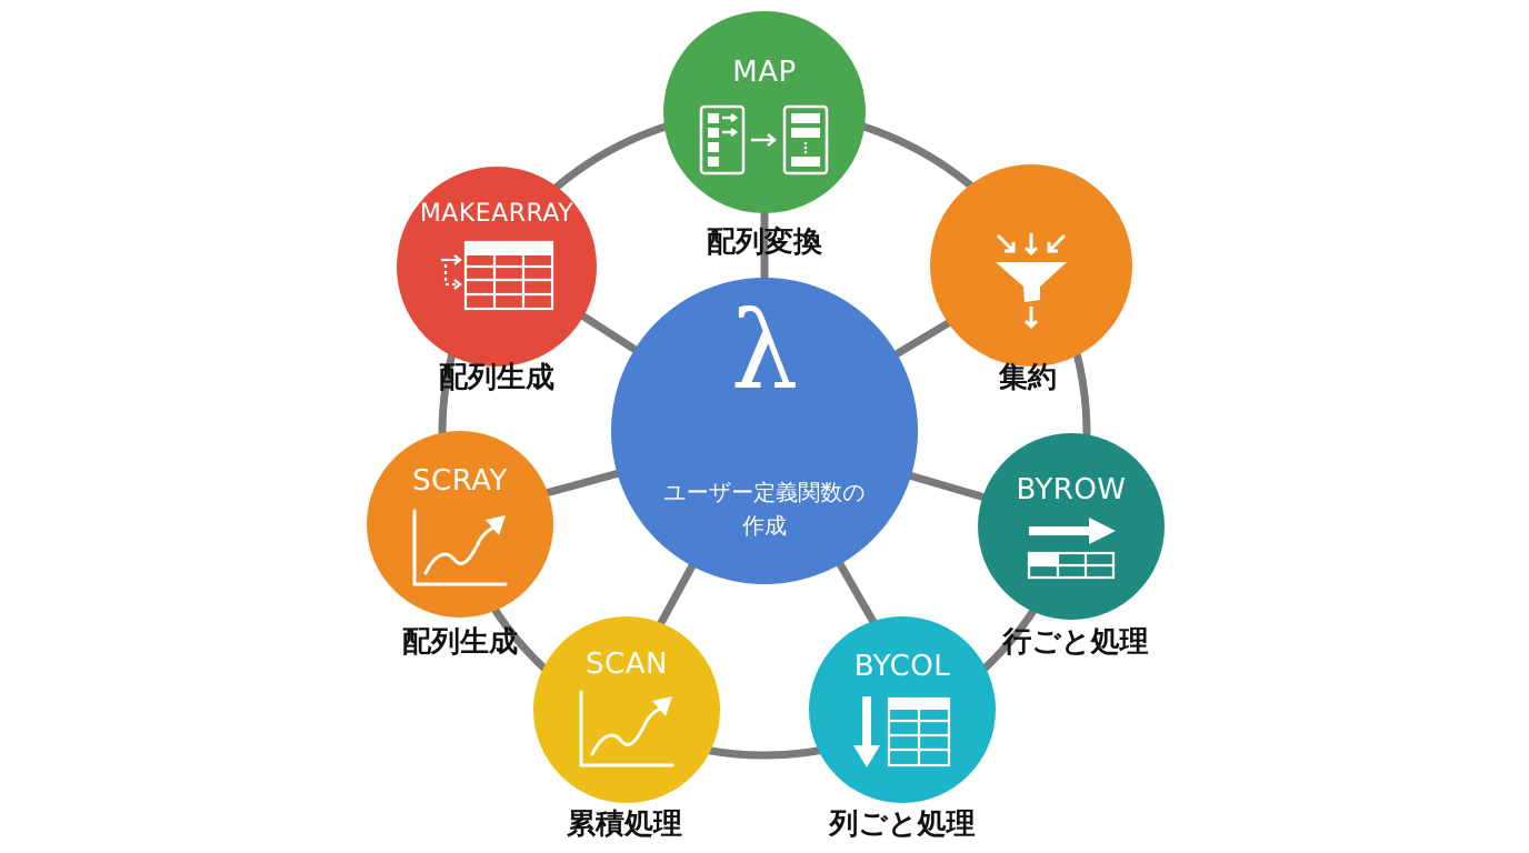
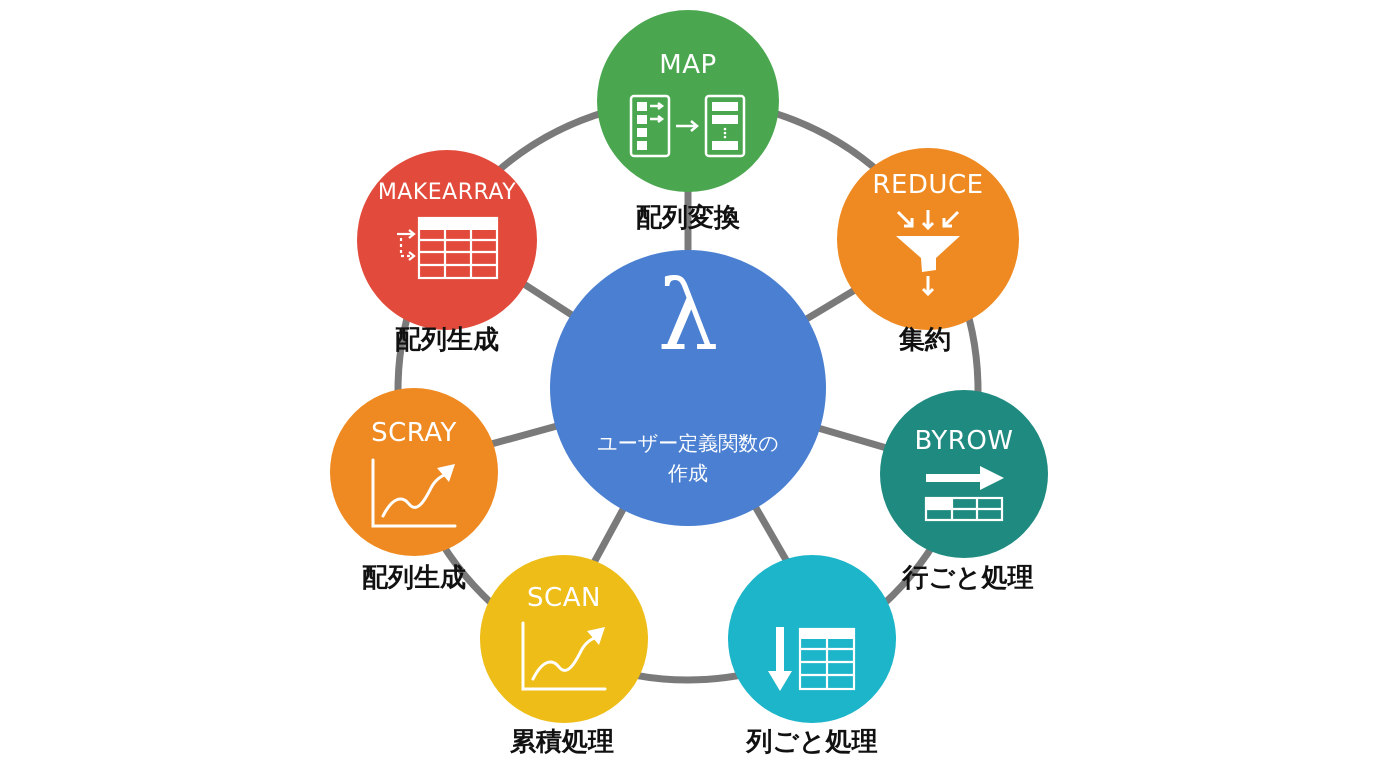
  λ
  ユーザー定義関数の
  作成
  MAP
  配列変換
+ REDUCE
  集約
  BYROW
  行ごと処理
- BYCOL
  列ごと処理
  SCAN
  累積処理
  SCRAY
  配列生成
  MAKEARRAY
  配列生成
